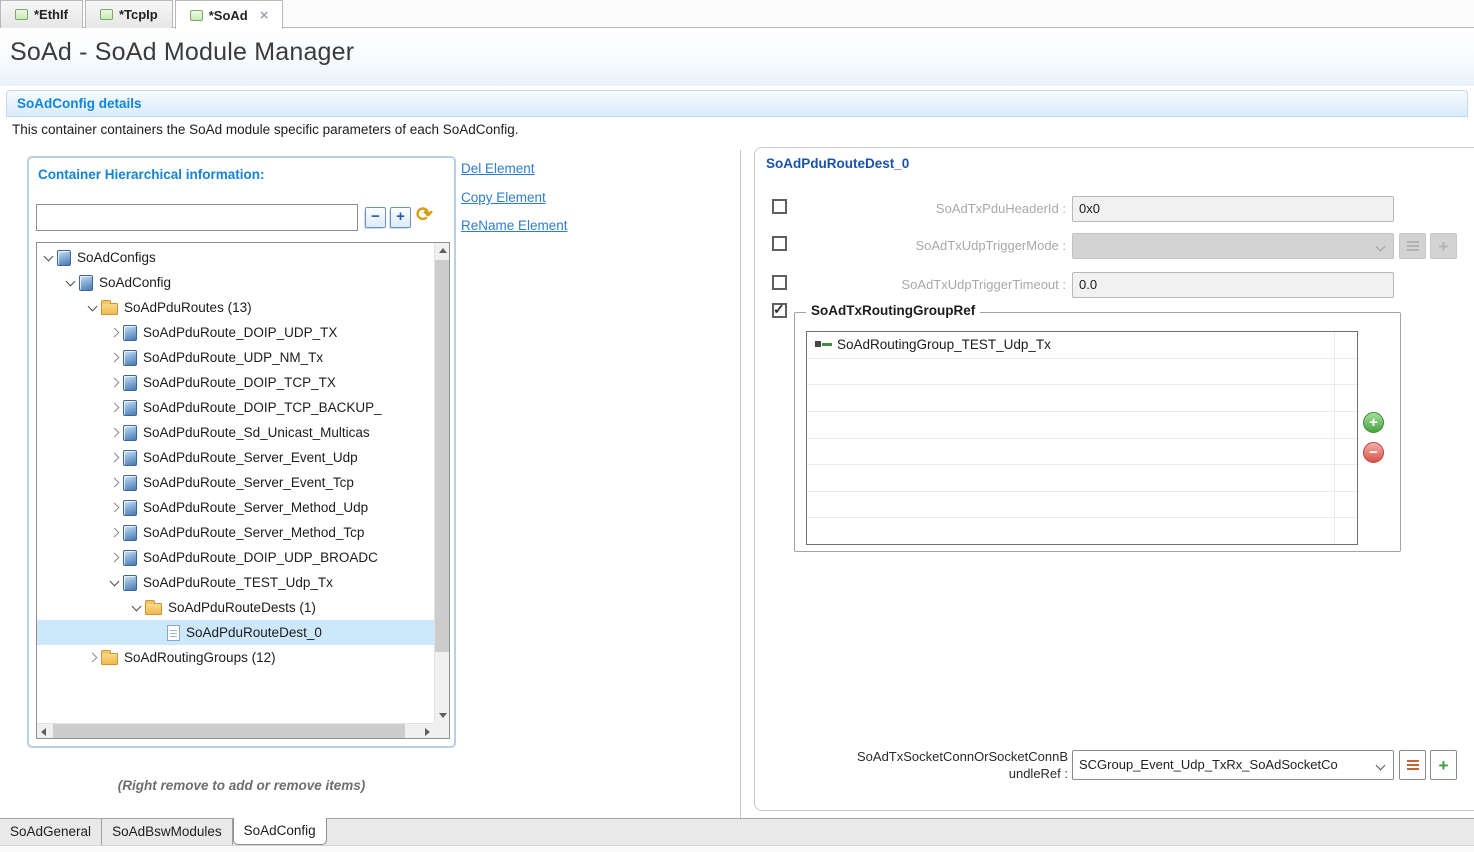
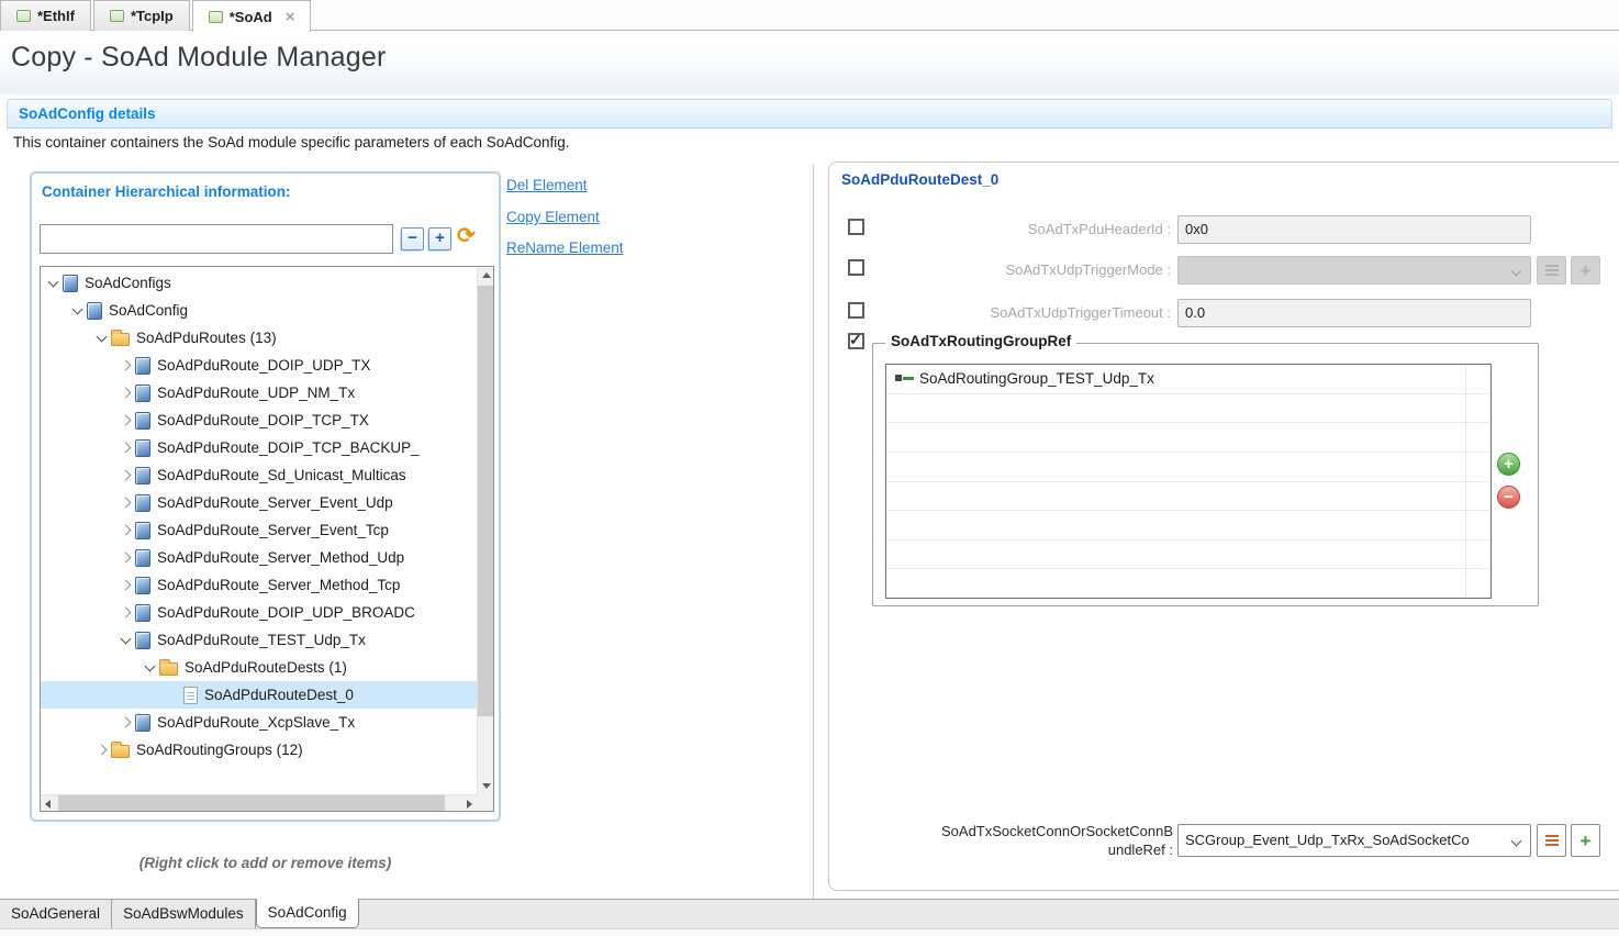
  *EthIf
  *TcpIp
  *SoAd
  ×
- SoAd - SoAd Module Manager
+ Copy - SoAd Module Manager
  SoAdConfig details
  This container containers the SoAd module specific parameters of each SoAdConfig.
  Container Hierarchical information:
  −
  +
  ⟳
  SoAdConfigs
  SoAdConfig
  SoAdPduRoutes (13)
  SoAdPduRoute_DOIP_UDP_TX
  SoAdPduRoute_UDP_NM_Tx
  SoAdPduRoute_DOIP_TCP_TX
  SoAdPduRoute_DOIP_TCP_BACKUP_
  SoAdPduRoute_Sd_Unicast_Multicas
  SoAdPduRoute_Server_Event_Udp
  SoAdPduRoute_Server_Event_Tcp
  SoAdPduRoute_Server_Method_Udp
  SoAdPduRoute_Server_Method_Tcp
  SoAdPduRoute_DOIP_UDP_BROADC
  SoAdPduRoute_TEST_Udp_Tx
  SoAdPduRouteDests (1)
  SoAdPduRouteDest_0
+ SoAdPduRoute_XcpSlave_Tx
  SoAdRoutingGroups (12)
- (Right remove to add or remove items)
+ (Right click to add or remove items)
  Del Element
  Copy Element
  ReName Element
  SoAdPduRouteDest_0
  SoAdTxPduHeaderId :
  0x0
  SoAdTxUdpTriggerMode :
  +
  SoAdTxUdpTriggerTimeout :
  0.0
  SoAdTxRoutingGroupRef
  SoAdRoutingGroup_TEST_Udp_Tx
  +
  −
  SoAdTxSocketConnOrSocketConnBundleRef :
  SCGroup_Event_Udp_TxRx_SoAdSocketCo
  +
  SoAdGeneral
  SoAdBswModules
  SoAdConfig
